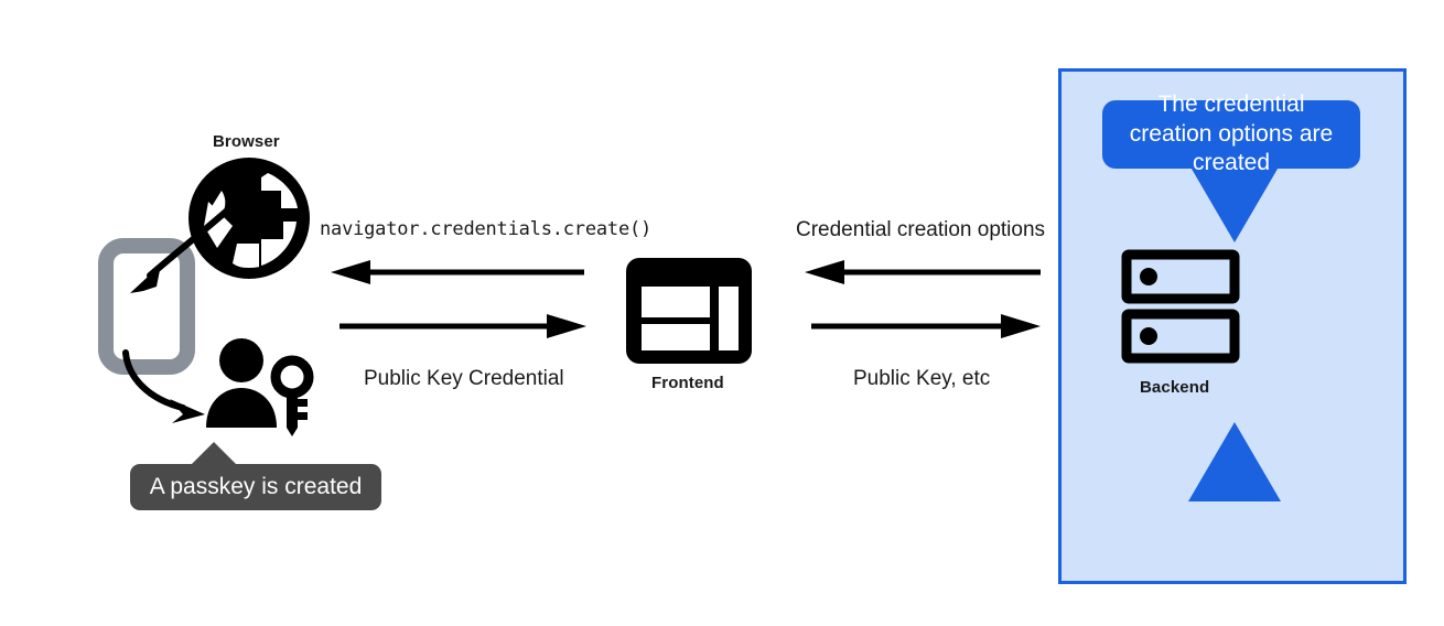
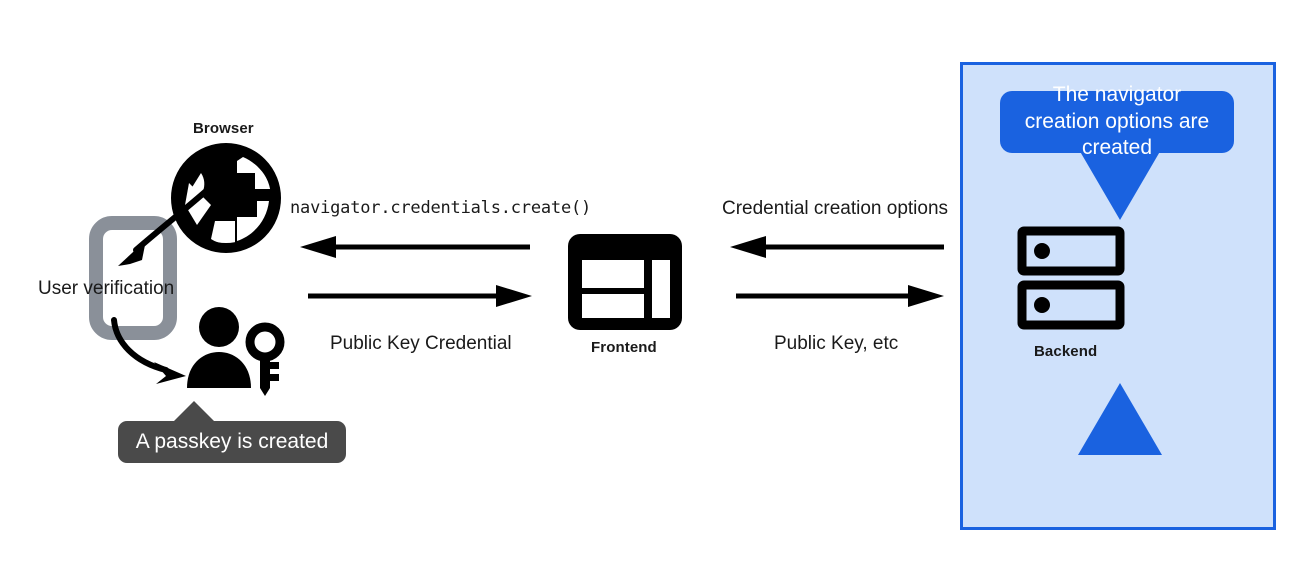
- The credential creation options are created
+ The navigator creation options are created
  Backend
  Browser
+ User verification
  A passkey is created
  Frontend
  navigator.credentials.create()
  Public Key Credential
  Credential creation options
  Public Key, etc
